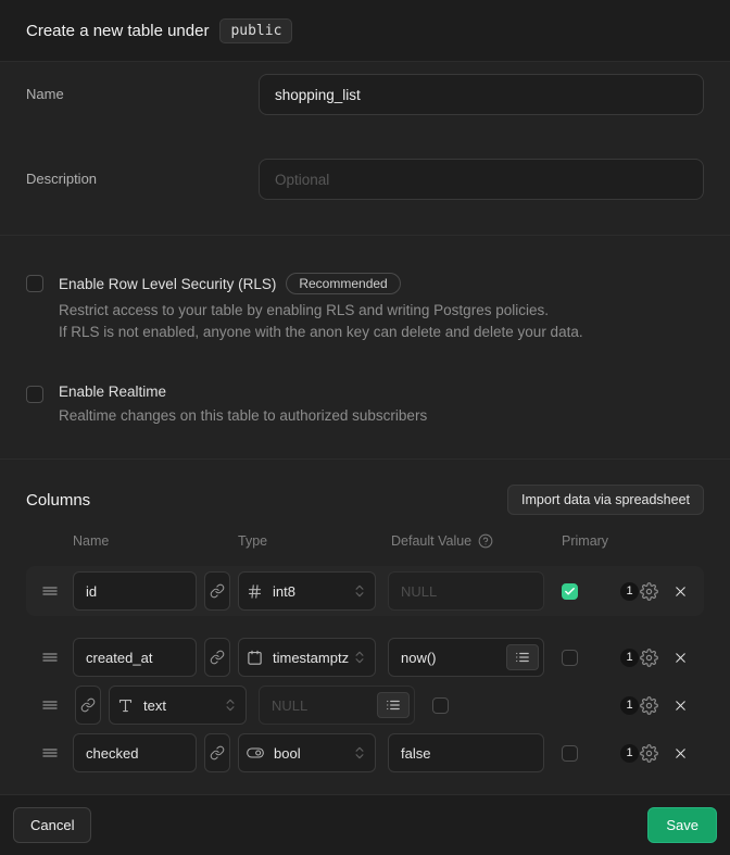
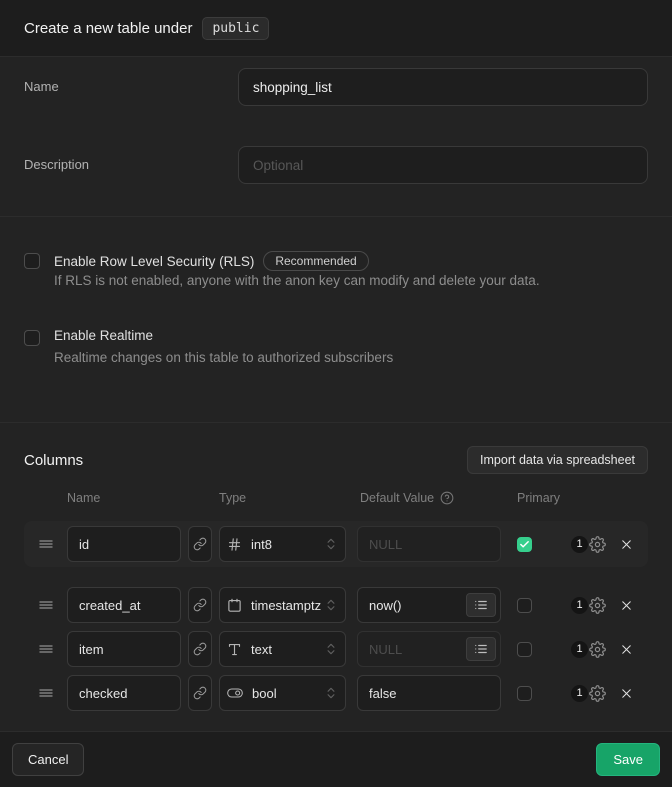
  Create a new table under
  public
  Name
  shopping_list
  Description
  Optional
  Enable Row Level Security (RLS)
  Recommended
- Restrict access to your table by enabling RLS and writing Postgres policies.
- If RLS is not enabled, anyone with the anon key can delete and delete your data.
+ If RLS is not enabled, anyone with the anon key can modify and delete your data.
  Enable Realtime
  Realtime changes on this table to authorized subscribers
  Columns
  Import data via spreadsheet
  Name
  Type
  Default Value
  Primary
  id
  int8
  NULL
  1
  created_at
  timestamptz
  now()
  1
+ item
  text
  NULL
  1
  checked
  bool
  false
  1
  Cancel
  Save
